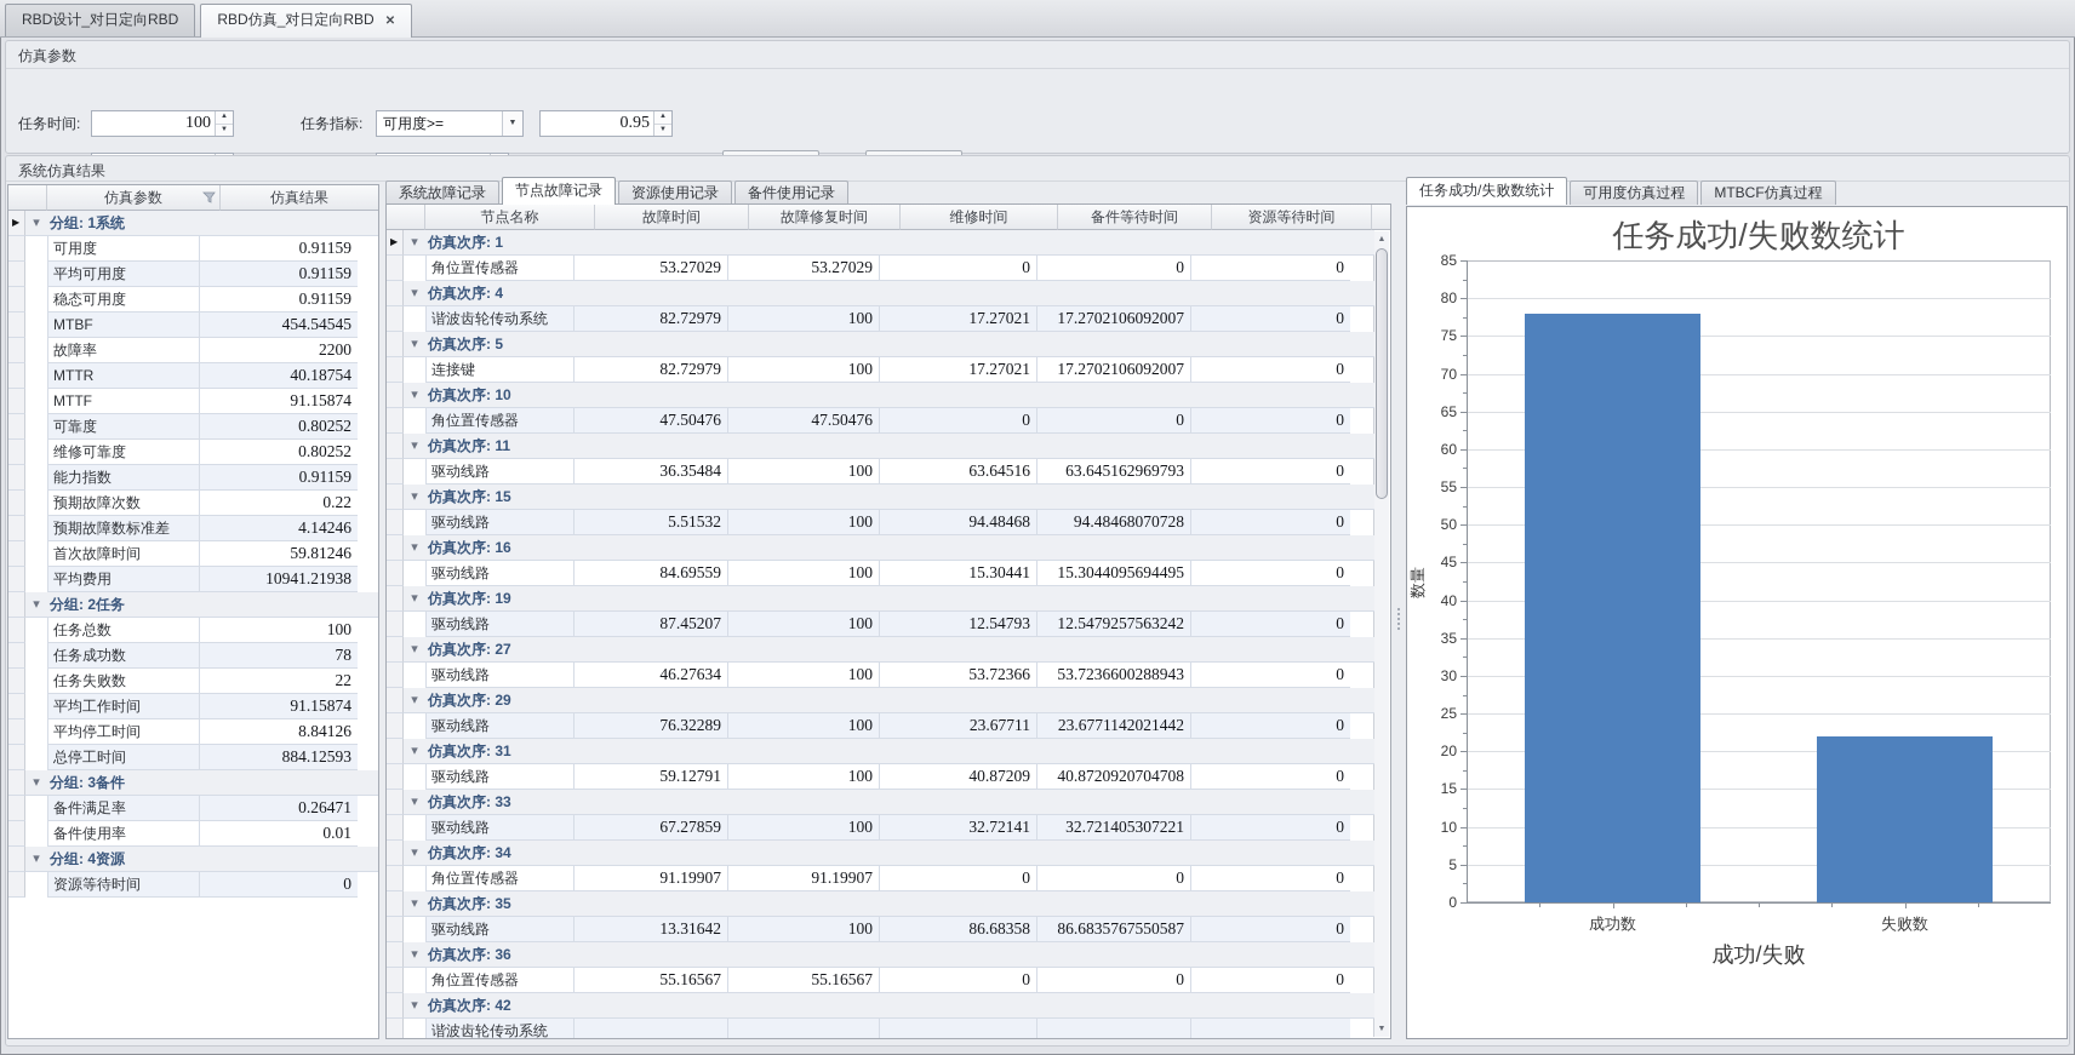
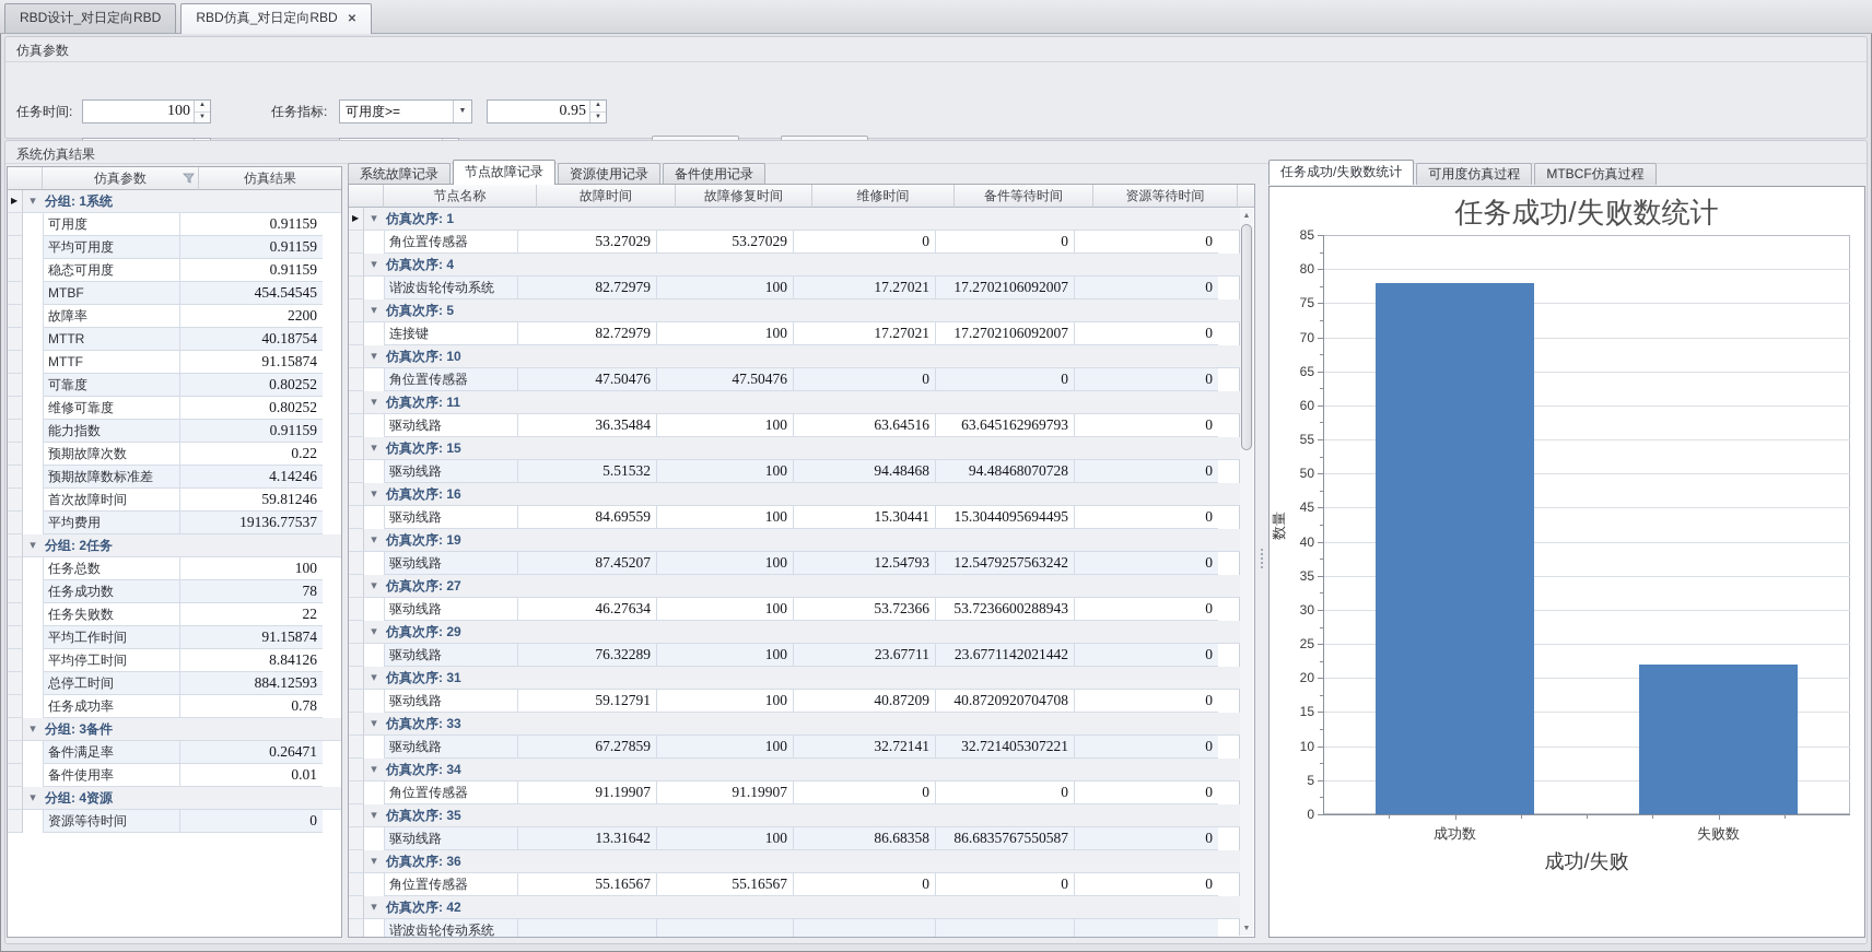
  RBD设计_对日定向RBD RBD仿真_对日定向RBD ✕
  仿真参数
  任务时间:
  100
  任务指标:
  可用度>=
  0.95
  系统仿真结果
  仿真参数
  仿真结果
  ▶
  ▾
  分组: 1系统
  可用度
  0.91159
  平均可用度
  0.91159
  稳态可用度
  0.91159
  MTBF
  454.54545
  故障率
  2200
  MTTR
  40.18754
  MTTF
  91.15874
  可靠度
  0.80252
  维修可靠度
  0.80252
  能力指数
  0.91159
  预期故障次数
  0.22
  预期故障数标准差
  4.14246
  首次故障时间
  59.81246
  平均费用
- 10941.21938
+ 19136.77537
  ▾
  分组: 2任务
  任务总数
  100
  任务成功数
  78
  任务失败数
  22
  平均工作时间
  91.15874
  平均停工时间
  8.84126
  总停工时间
  884.12593
+ 任务成功率
+ 0.78
  ▾
  分组: 3备件
  备件满足率
  0.26471
  备件使用率
  0.01
  ▾
  分组: 4资源
  资源等待时间
  0
  系统故障记录
  节点故障记录
  资源使用记录
  备件使用记录
  节点名称
  故障时间
  故障修复时间
  维修时间
  备件等待时间
  资源等待时间
  ▶
  ▾
  仿真次序: 1
  角位置传感器
  53.27029
  53.27029
  0
  0
  0
  ▾
  仿真次序: 4
  谐波齿轮传动系统
  82.72979
  100
  17.27021
  17.2702106092007
  0
  ▾
  仿真次序: 5
  连接键
  82.72979
  100
  17.27021
  17.2702106092007
  0
  ▾
  仿真次序: 10
  角位置传感器
  47.50476
  47.50476
  0
  0
  0
  ▾
  仿真次序: 11
  驱动线路
  36.35484
  100
  63.64516
  63.645162969793
  0
  ▾
  仿真次序: 15
  驱动线路
  5.51532
  100
  94.48468
  94.48468070728
  0
  ▾
  仿真次序: 16
  驱动线路
  84.69559
  100
  15.30441
  15.3044095694495
  0
  ▾
  仿真次序: 19
  驱动线路
  87.45207
  100
  12.54793
  12.5479257563242
  0
  ▾
  仿真次序: 27
  驱动线路
  46.27634
  100
  53.72366
  53.7236600288943
  0
  ▾
  仿真次序: 29
  驱动线路
  76.32289
  100
  23.67711
  23.6771142021442
  0
  ▾
  仿真次序: 31
  驱动线路
  59.12791
  100
  40.87209
  40.8720920704708
  0
  ▾
  仿真次序: 33
  驱动线路
  67.27859
  100
  32.72141
  32.721405307221
  0
  ▾
  仿真次序: 34
  角位置传感器
  91.19907
  91.19907
  0
  0
  0
  ▾
  仿真次序: 35
  驱动线路
  13.31642
  100
  86.68358
  86.6835767550587
  0
  ▾
  仿真次序: 36
  角位置传感器
  55.16567
  55.16567
  0
  0
  0
  ▾
  仿真次序: 42
  谐波齿轮传动系统
  任务成功/失败数统计
  可用度仿真过程
  MTBCF仿真过程
  任务成功/失败数统计
  0
  5
  10
  15
  20
  25
  30
  35
  40
  45
  50
  55
  60
  65
  70
  75
  80
  85
  成功数
  失败数
  成功/失败
